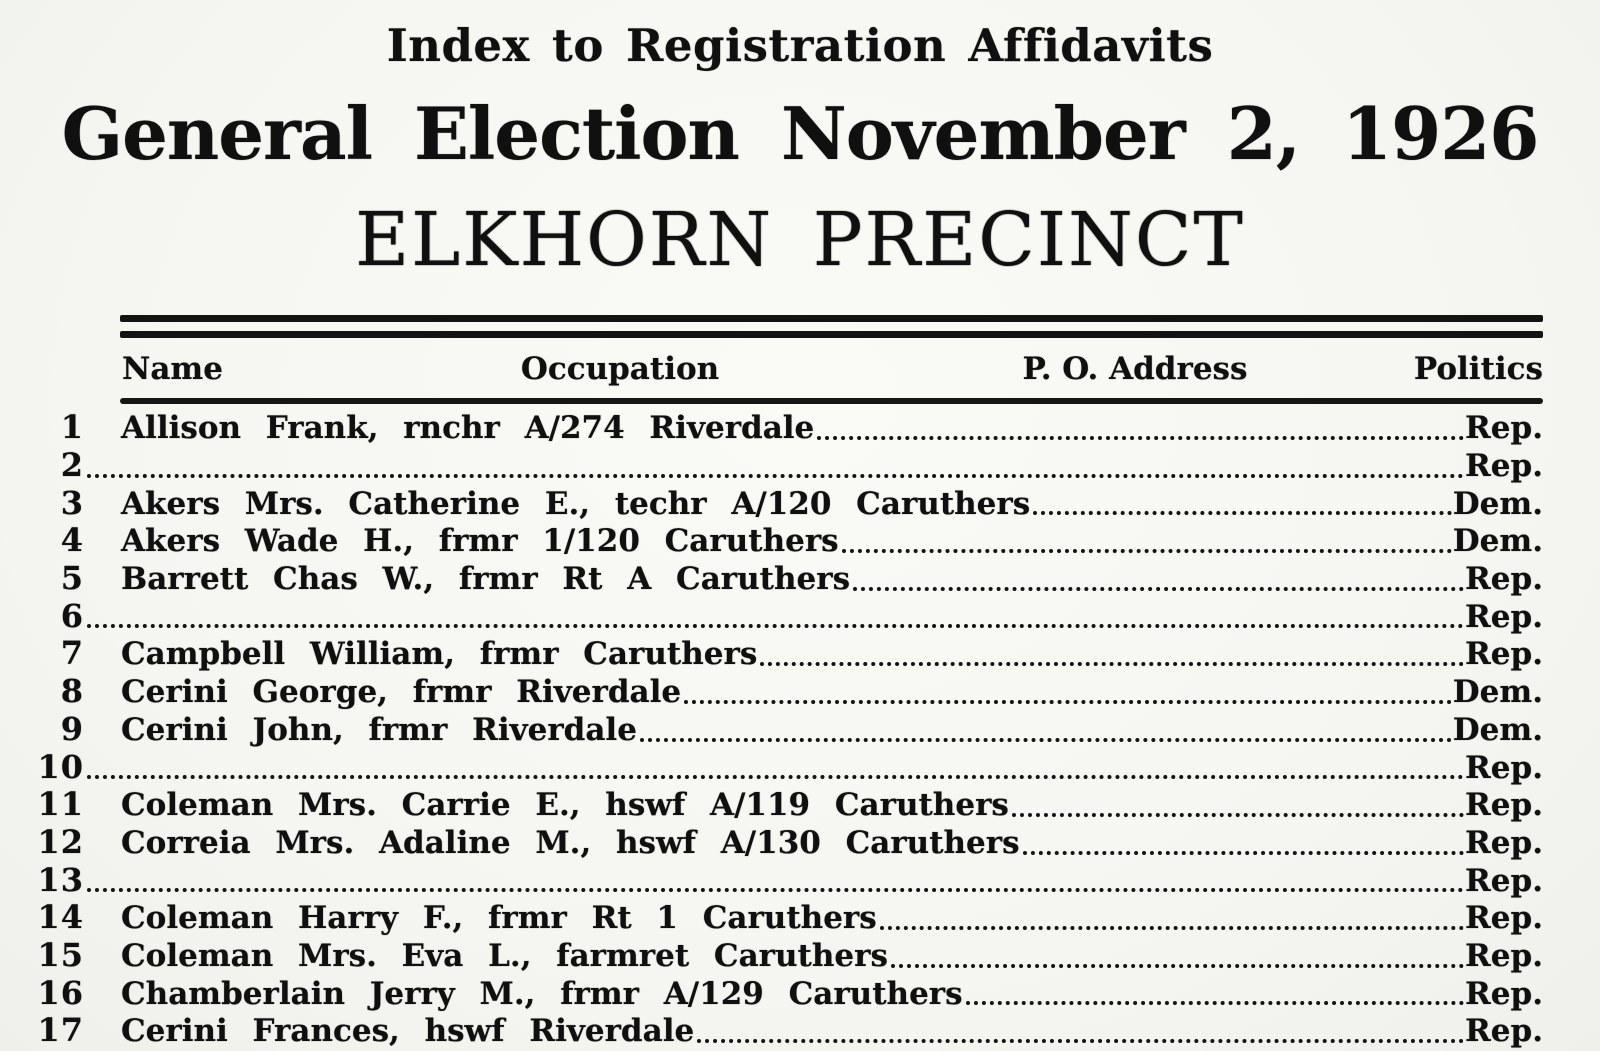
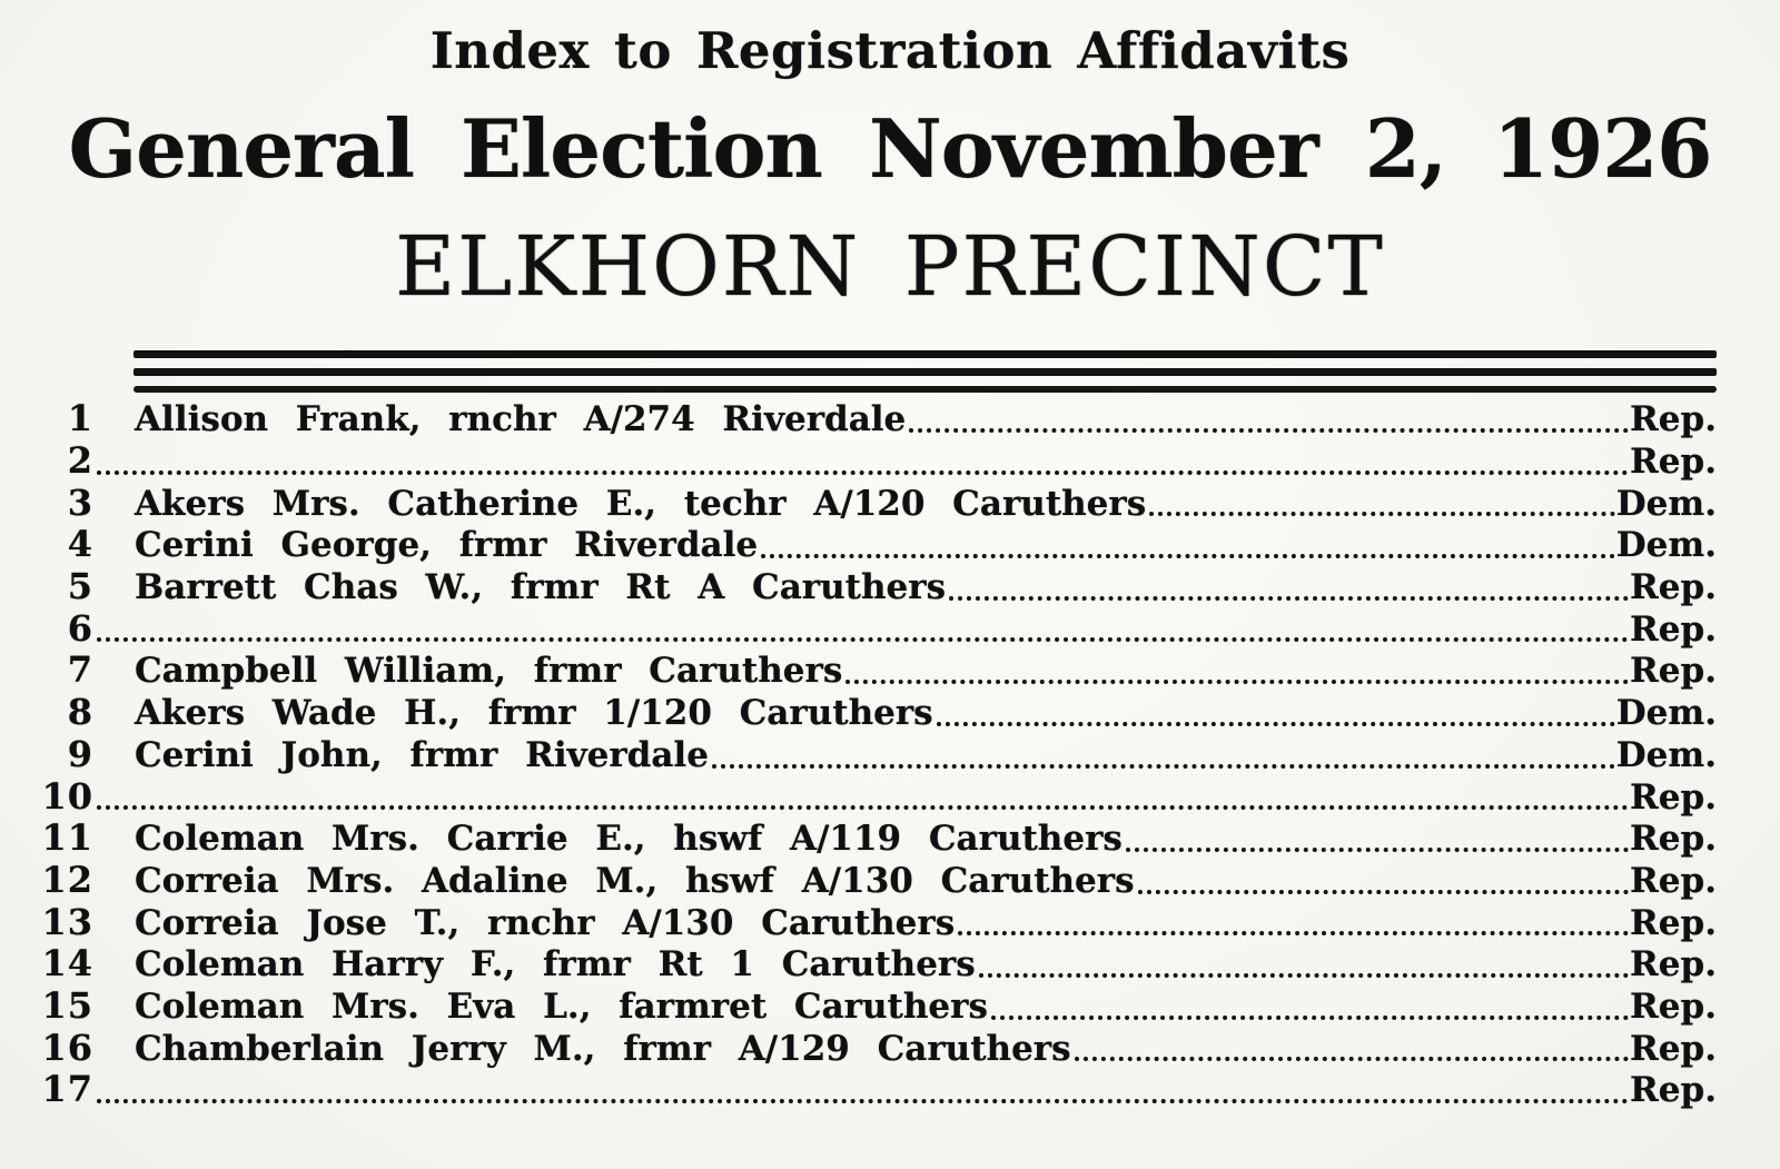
  Index to Registration Affidavits
  General Election November 2, 1926
  ELKHORN PRECINCT
- Name
- Occupation
- P. O. Address
- Politics
  1
  Allison Frank, rnchr A/274 Riverdale
  Rep.
  2
  Rep.
  3
  Akers Mrs. Catherine E., techr A/120 Caruthers
  Dem.
  4
- Akers Wade H., frmr 1/120 Caruthers
+ Cerini George, frmr Riverdale
  Dem.
  5
  Barrett Chas W., frmr Rt A Caruthers
  Rep.
  6
  Rep.
  7
  Campbell William, frmr Caruthers
  Rep.
  8
- Cerini George, frmr Riverdale
+ Akers Wade H., frmr 1/120 Caruthers
  Dem.
  9
  Cerini John, frmr Riverdale
  Dem.
  10
  Rep.
  11
  Coleman Mrs. Carrie E., hswf A/119 Caruthers
  Rep.
  12
  Correia Mrs. Adaline M., hswf A/130 Caruthers
  Rep.
  13
+ Correia Jose T., rnchr A/130 Caruthers
  Rep.
  14
  Coleman Harry F., frmr Rt 1 Caruthers
  Rep.
  15
  Coleman Mrs. Eva L., farmret Caruthers
  Rep.
  16
  Chamberlain Jerry M., frmr A/129 Caruthers
  Rep.
  17
- Cerini Frances, hswf Riverdale
  Rep.
